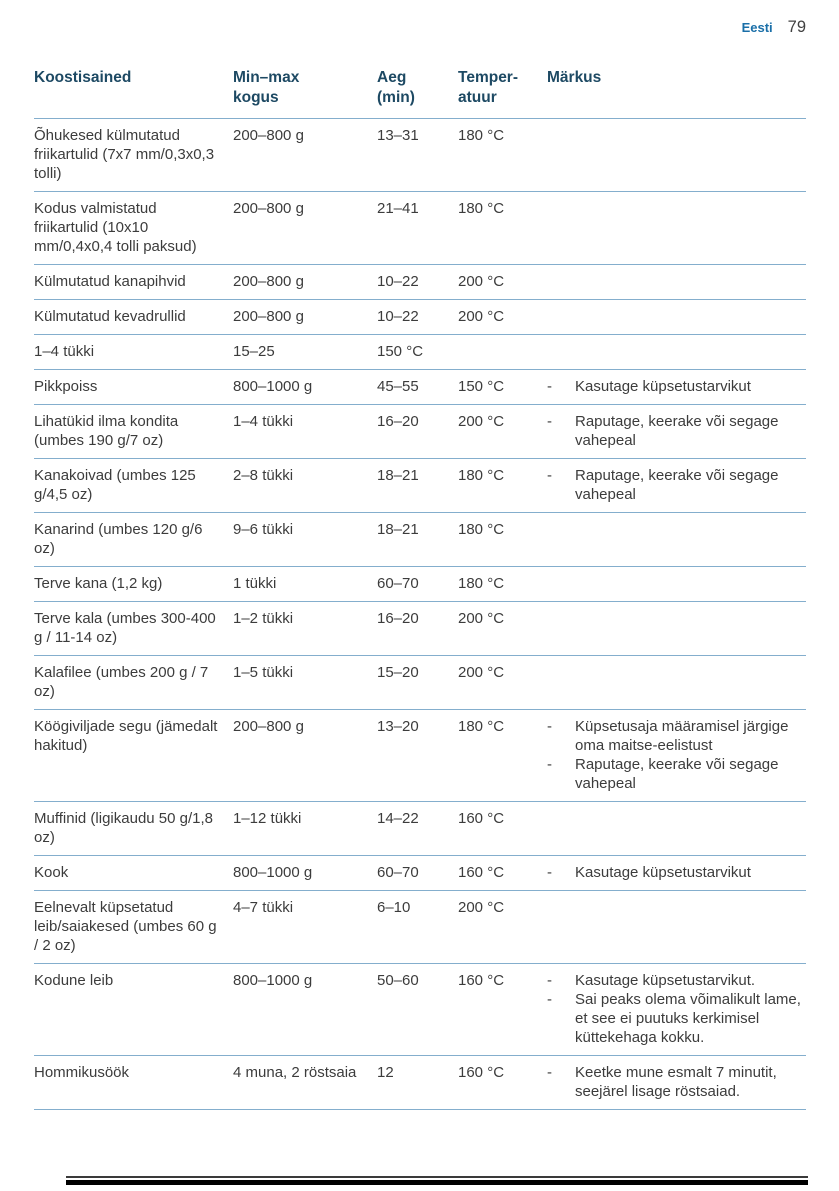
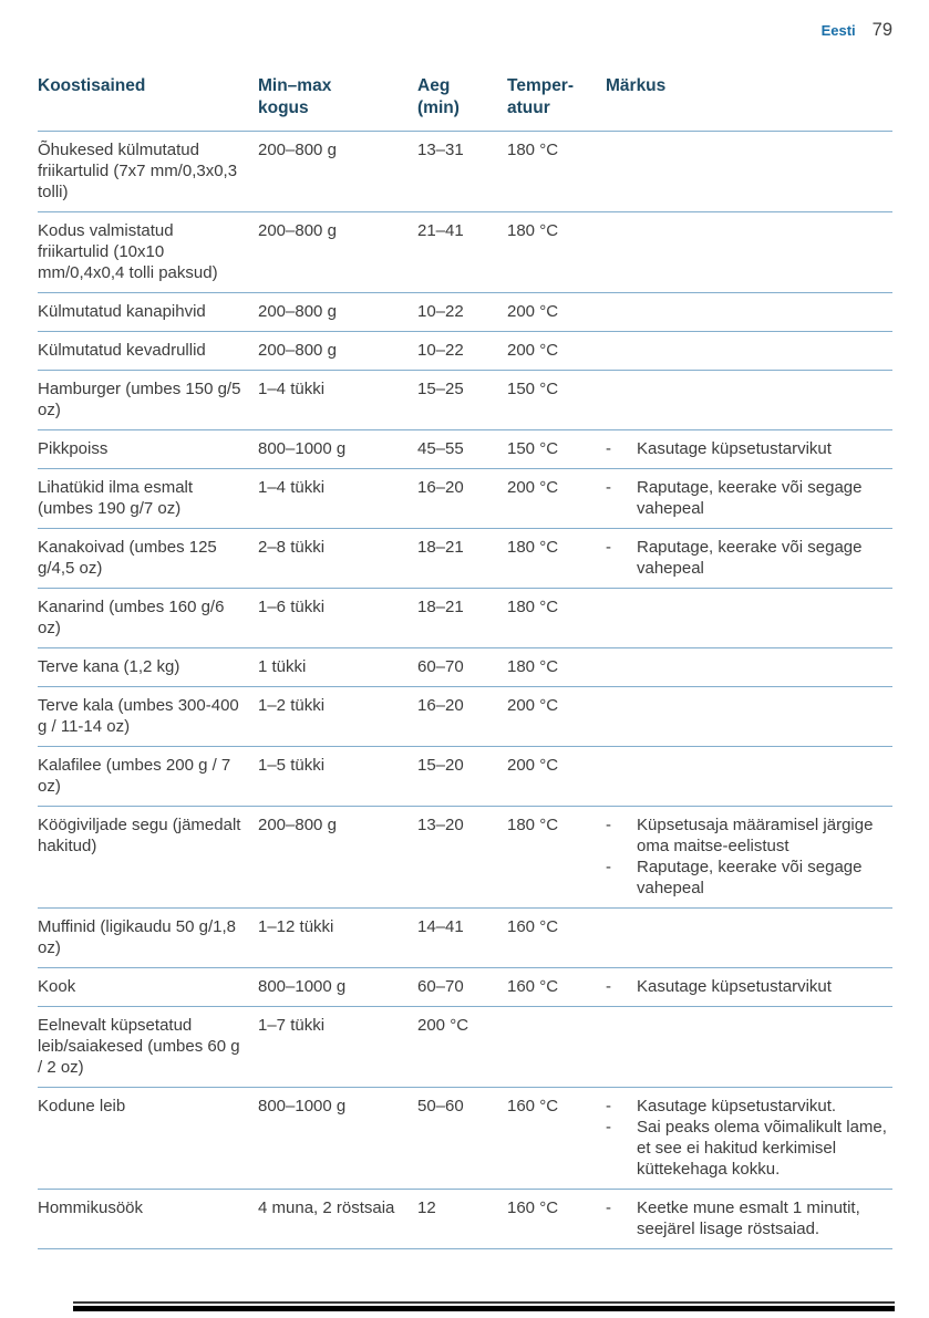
  Eesti
  79
  Koostisained
  Min–max
  kogus
  Aeg
  (min)
  Temper-
  atuur
  Märkus
  Õhukesed külmutatud friikartulid (7x7 mm/0,3x0,3 tolli)
  200–800 g
  13–31
  180 °C
  Kodus valmistatud friikartulid (10x10 mm/0,4x0,4 tolli paksud)
  200–800 g
  21–41
  180 °C
  Külmutatud kanapihvid
  200–800 g
  10–22
  200 °C
  Külmutatud kevadrullid
  200–800 g
  10–22
  200 °C
+ Hamburger (umbes 150 g/5 oz)
  1–4 tükki
  15–25
  150 °C
  Pikkpoiss
  800–1000 g
  45–55
  150 °C
  -
  Kasutage küpsetustarvikut
- Lihatükid ilma kondita (umbes 190 g/7 oz)
+ Lihatükid ilma esmalt (umbes 190 g/7 oz)
  1–4 tükki
  16–20
  200 °C
  -
  Raputage, keerake või segage vahepeal
  Kanakoivad (umbes 125 g/4,5 oz)
  2–8 tükki
  18–21
  180 °C
  -
  Raputage, keerake või segage vahepeal
- Kanarind (umbes 120 g/6 oz)
+ Kanarind (umbes 160 g/6 oz)
- 9–6 tükki
+ 1–6 tükki
  18–21
  180 °C
  Terve kana (1,2 kg)
  1 tükki
  60–70
  180 °C
  Terve kala (umbes 300-400 g / 11-14 oz)
  1–2 tükki
  16–20
  200 °C
  Kalafilee (umbes 200 g / 7 oz)
  1–5 tükki
  15–20
  200 °C
  Köögiviljade segu (jämedalt hakitud)
  200–800 g
  13–20
  180 °C
  -
  Küpsetusaja määramisel järgige oma maitse-eelistust
  -
  Raputage, keerake või segage vahepeal
  Muffinid (ligikaudu 50 g/1,8 oz)
  1–12 tükki
- 14–22
+ 14–41
  160 °C
  Kook
  800–1000 g
  60–70
  160 °C
  -
  Kasutage küpsetustarvikut
  Eelnevalt küpsetatud leib/saiakesed (umbes 60 g / 2 oz)
- 4–7 tükki
+ 1–7 tükki
- 6–10
  200 °C
  Kodune leib
  800–1000 g
  50–60
  160 °C
  -
  Kasutage küpsetustarvikut.
  -
- Sai peaks olema võimalikult lame, et see ei puutuks kerkimisel küttekehaga kokku.
+ Sai peaks olema võimalikult lame, et see ei hakitud kerkimisel küttekehaga kokku.
  Hommikusöök
  4 muna, 2 röstsaia
  12
  160 °C
  -
- Keetke mune esmalt 7 minutit, seejärel lisage röstsaiad.
+ Keetke mune esmalt 1 minutit, seejärel lisage röstsaiad.
